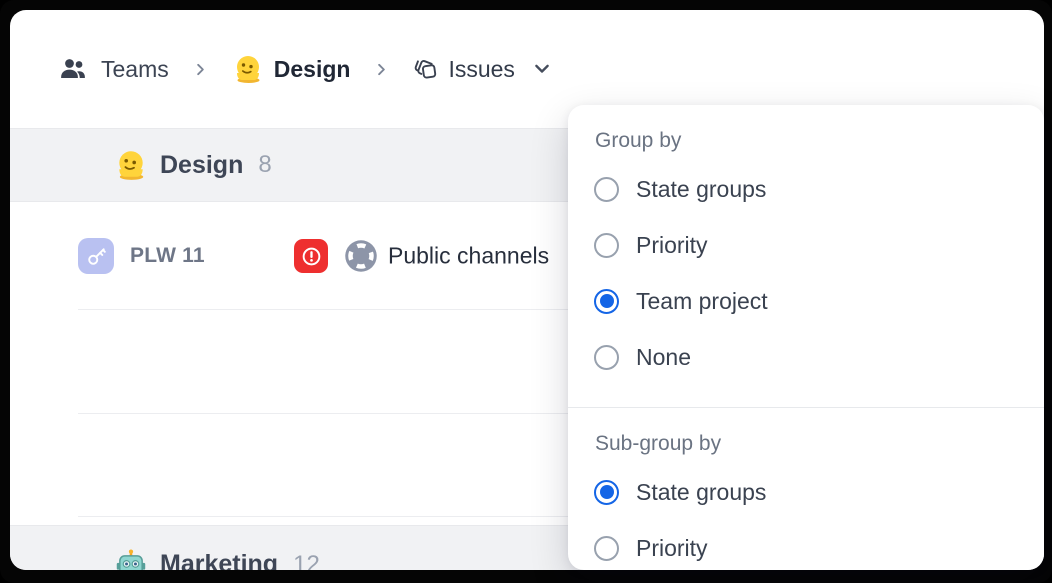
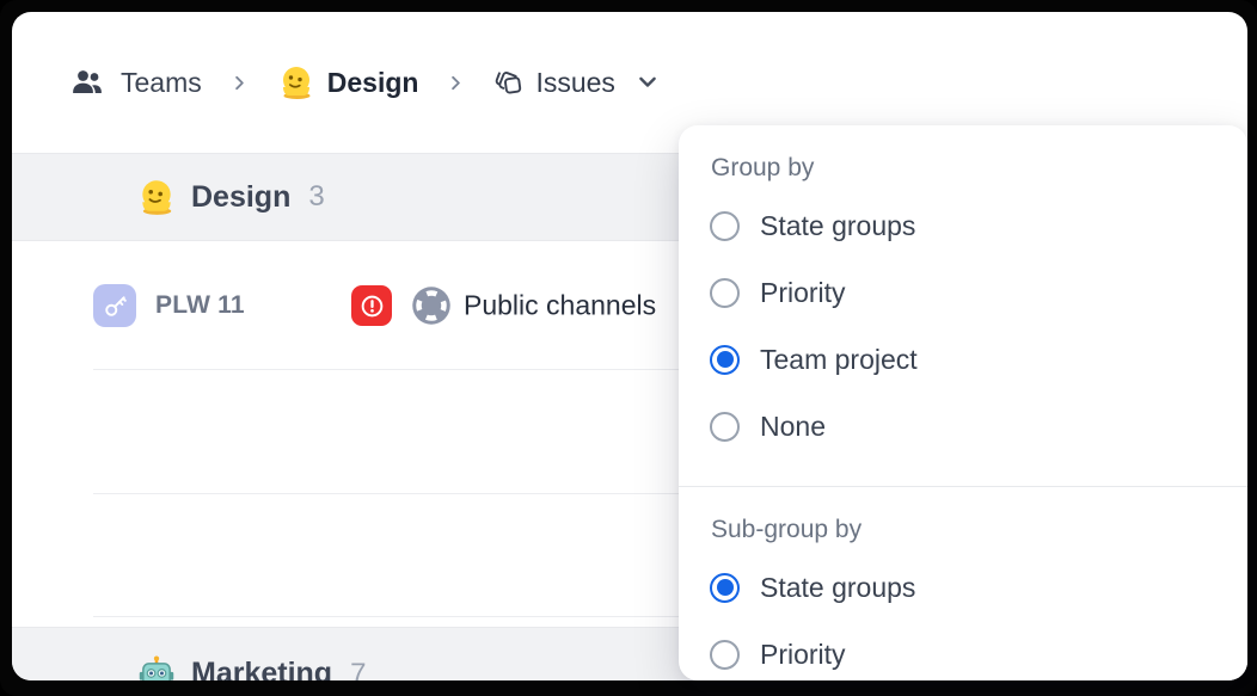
  Teams
  Design
  Issues
  Design
- 8
+ 3
  PLW 11
  Public channels
  Marketing
- 12
+ 7
  Group by
  State groups
  Priority
  Team project
  None
  Sub-group by
  State groups
  Priority
